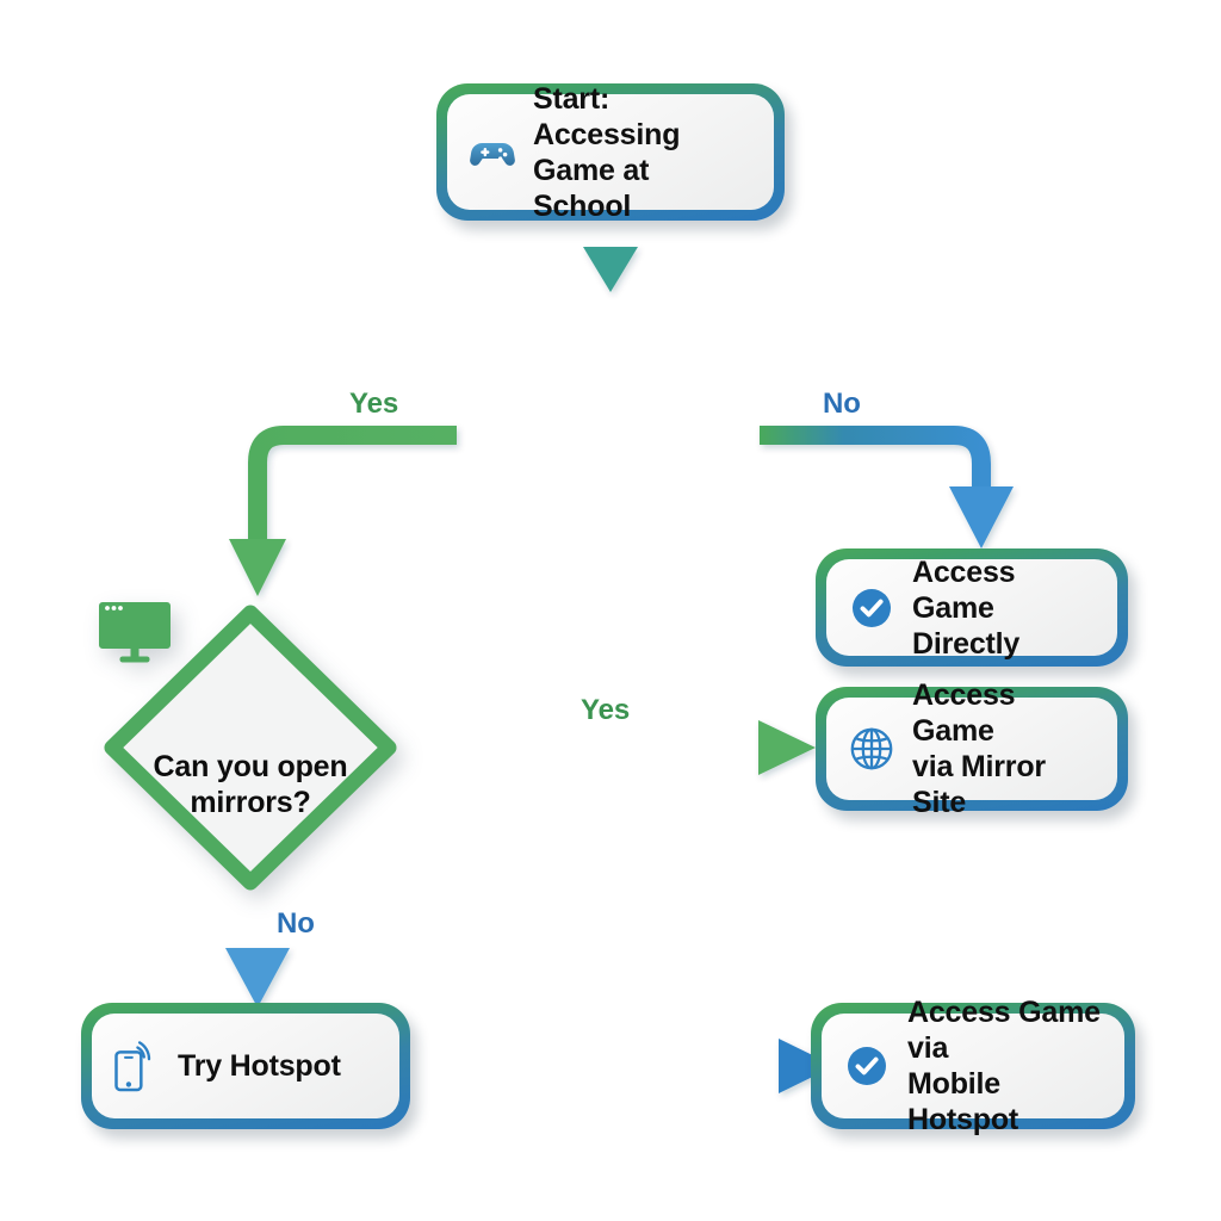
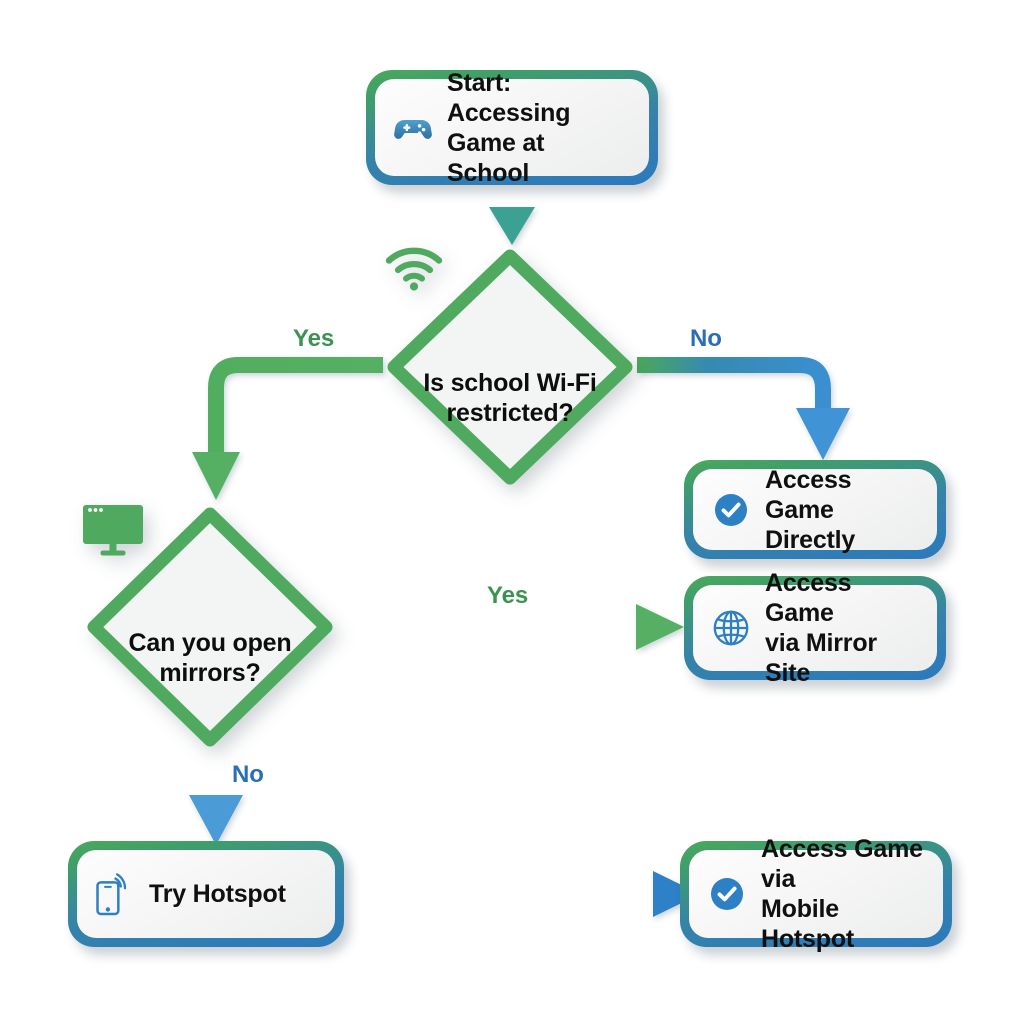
  Yes
  No
  Yes
  No
  Start: Accessing
  Game at School
+ Is school Wi-Fi
+ restricted?
  Access Game
  Directly
  Can you open
  mirrors?
  Access Game
  via Mirror Site
  Try Hotspot
  Access Game via
  Mobile Hotspot
